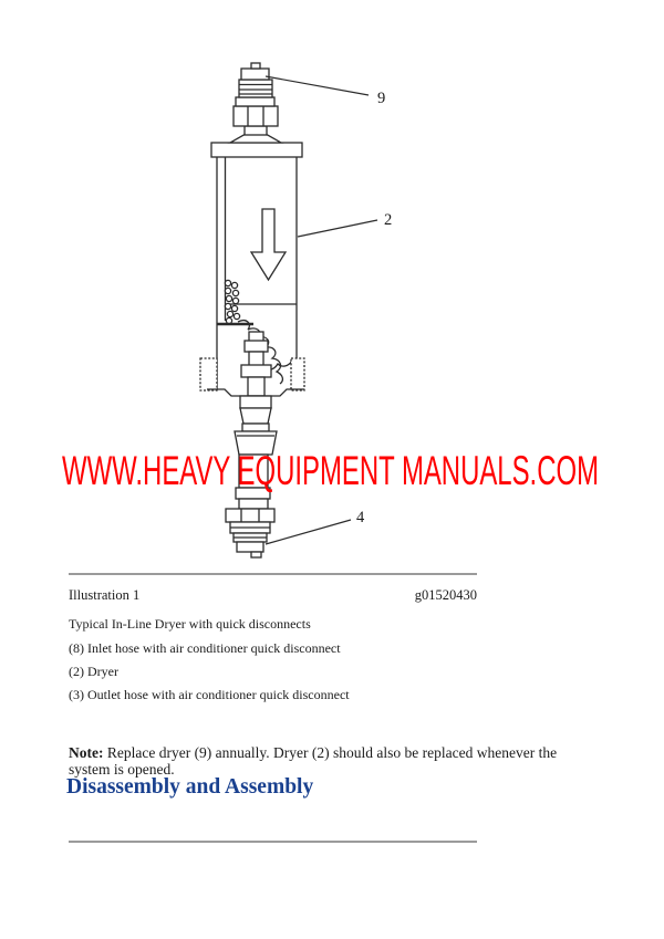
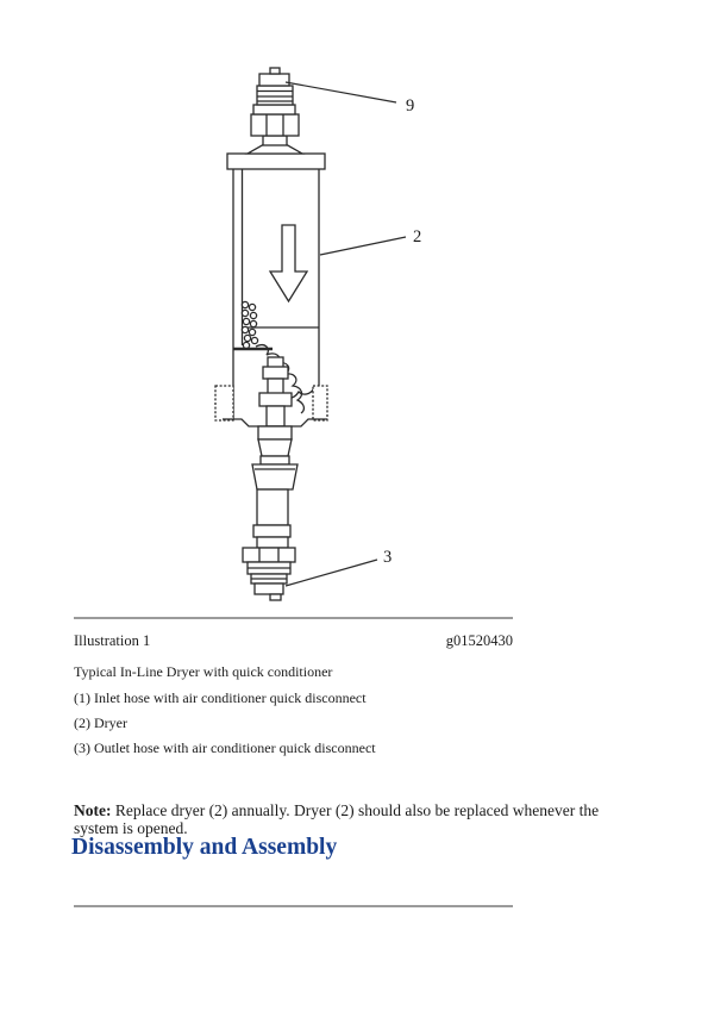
  9
  2
- 4
+ 3
- WWW.HEAVY EQUIPMENT MANUALS.COM
  Illustration 1
  g01520430
- Typical In-Line Dryer with quick disconnects
+ Typical In-Line Dryer with quick conditioner
- (8) Inlet hose with air conditioner quick disconnect
+ (1) Inlet hose with air conditioner quick disconnect
  (2) Dryer
  (3) Outlet hose with air conditioner quick disconnect
- Note: Replace dryer (9) annually. Dryer (2) should also be replaced whenever the system is opened.
+ Note: Replace dryer (2) annually. Dryer (2) should also be replaced whenever the system is opened.
  Disassembly and Assembly
